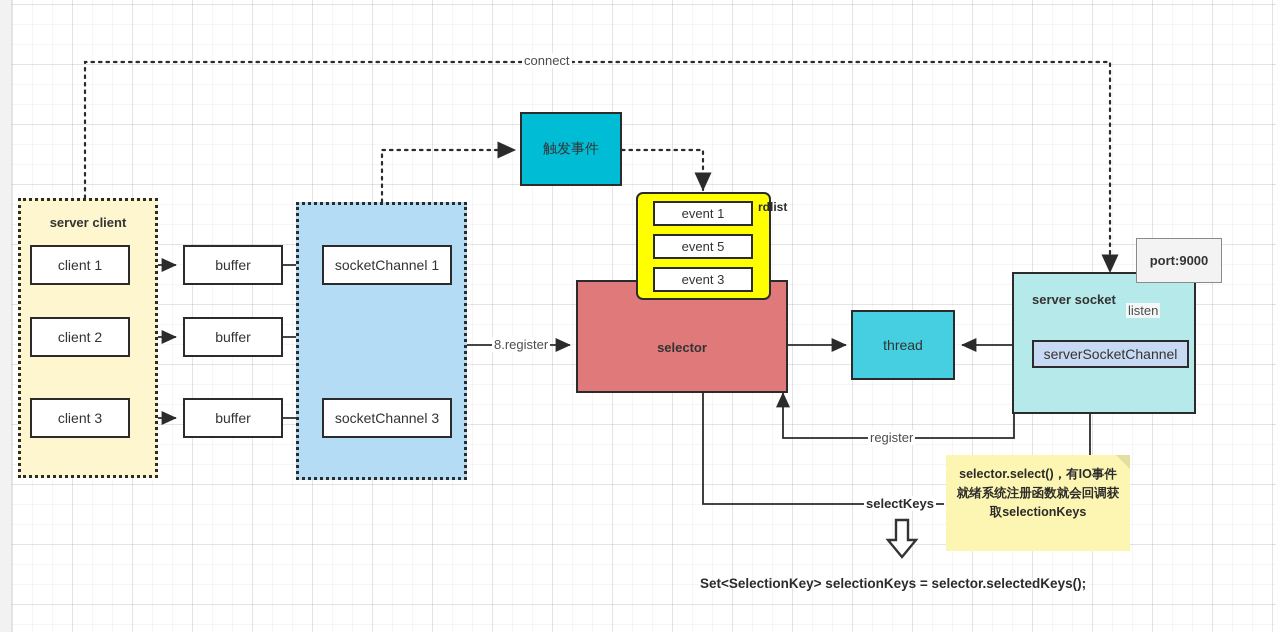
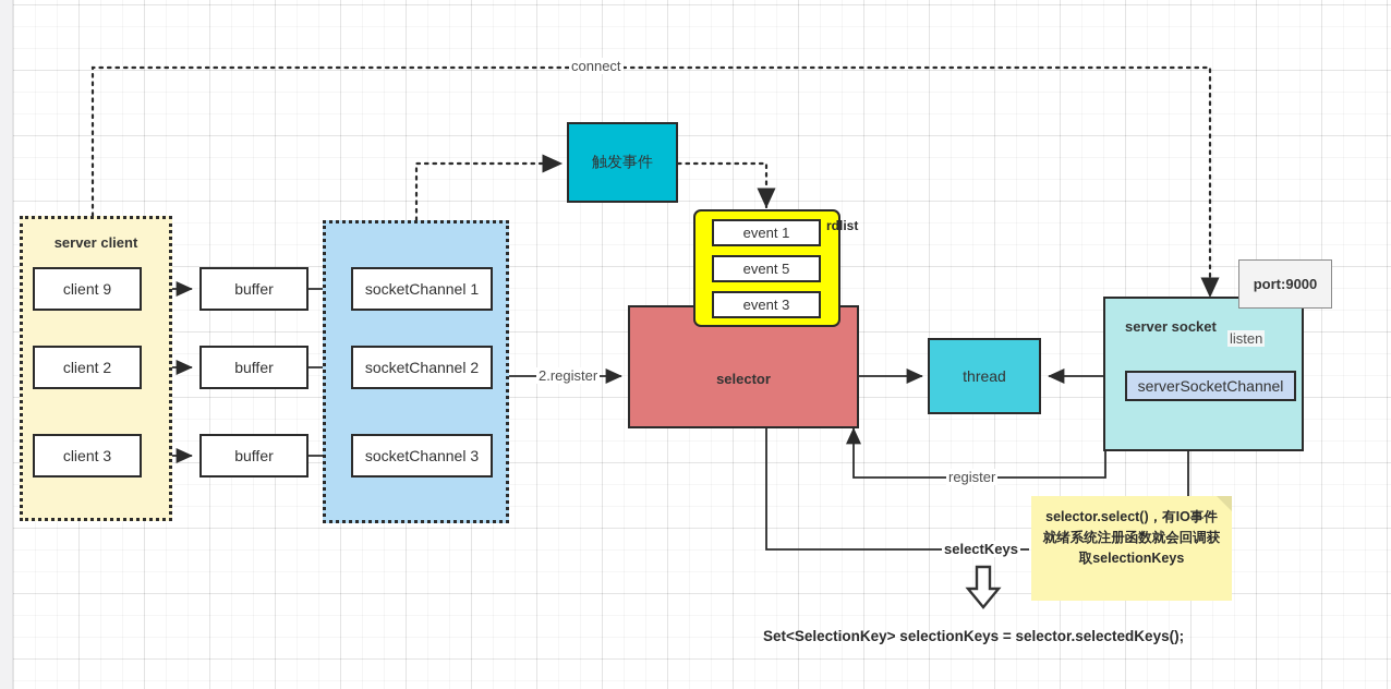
  server client
- client 1
+ client 9
  client 2
  client 3
  buffer
  buffer
  buffer
  socketChannel 1
+ socketChannel 2
  socketChannel 3
  触发事件
  selector
  event 1
  event 5
  event 3
  rdlist
  thread
  server socket
  serverSocketChannel
  listen
  port:9000
  connect
- 8.register
+ 2.register
  register
  selectKeys
  selector.select()，有IO事件就绪系统注册函数就会回调获取selectionKeys
  Set<SelectionKey> selectionKeys = selector.selectedKeys();
